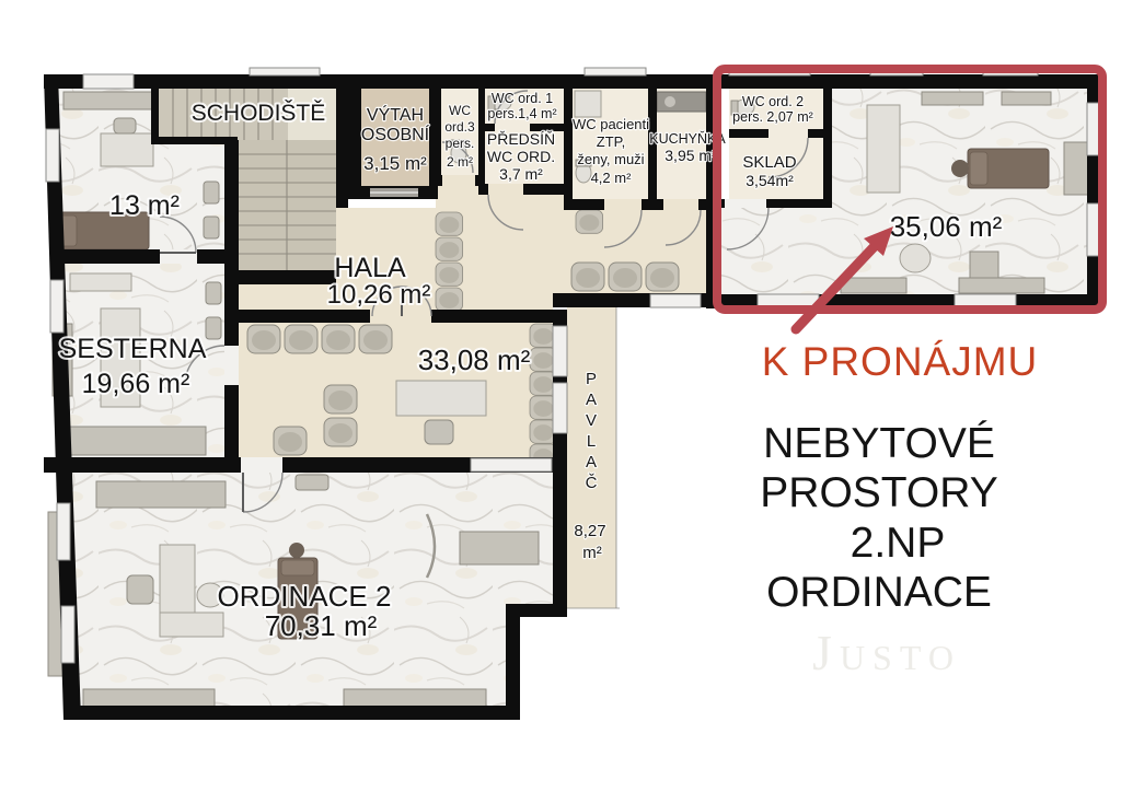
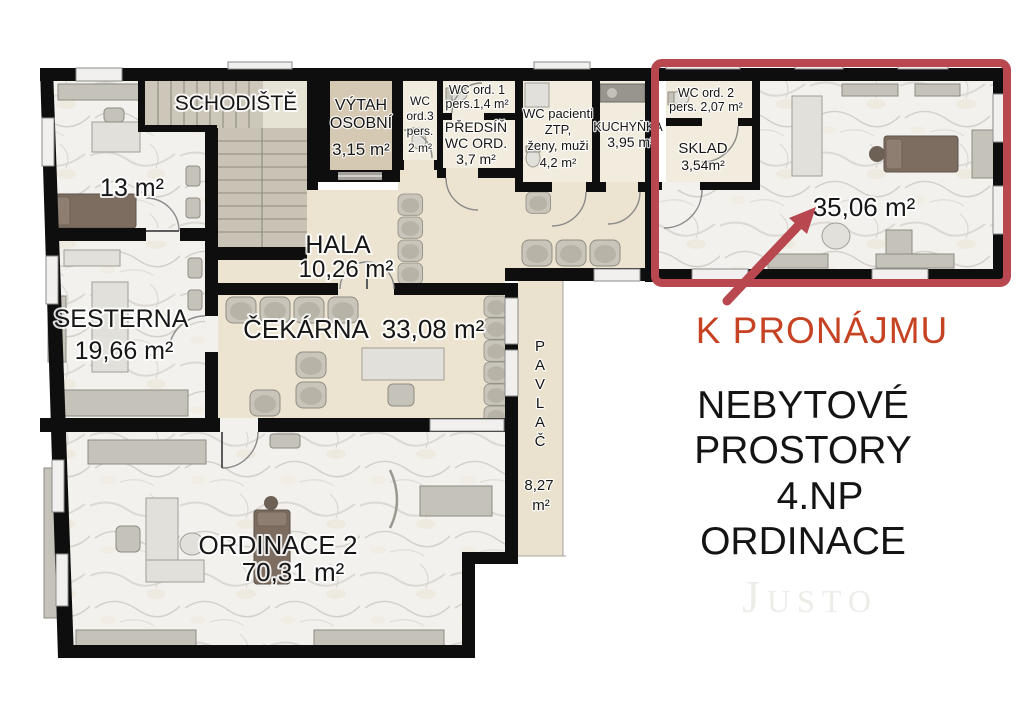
  SCHODIŠTĚ
  13 m²
  VÝTAH
  OSOBNÍ
  3,15 m²
  WC
  ord.3
  pers.
  2 m²
  WC ord. 1
  pers.1,4 m²
  PŘEDSÍŇ
  WC ORD.
  3,7 m²
  WC pacienti
  ZTP,
  ženy, muži
  4,2 m²
  KUCHYŇK
  3,95 m
  WC ord. 2
  pers. 2,07 m²
  SKLAD
  3,54m²
  35,06 m²
  HALA
  10,26 m²
+ ČEKÁRNA
  33,08 m²
  SESTERNA
  19,66 m²
  P
  A
  V
  L
  A
  Č
  8,27
  m²
  ORDINACE 2
  70,31 m²
  K PRONÁJMU
  NEBYTOVÉ
  PROSTORY
- 2.NP
+ 4.NP
  ORDINACE
